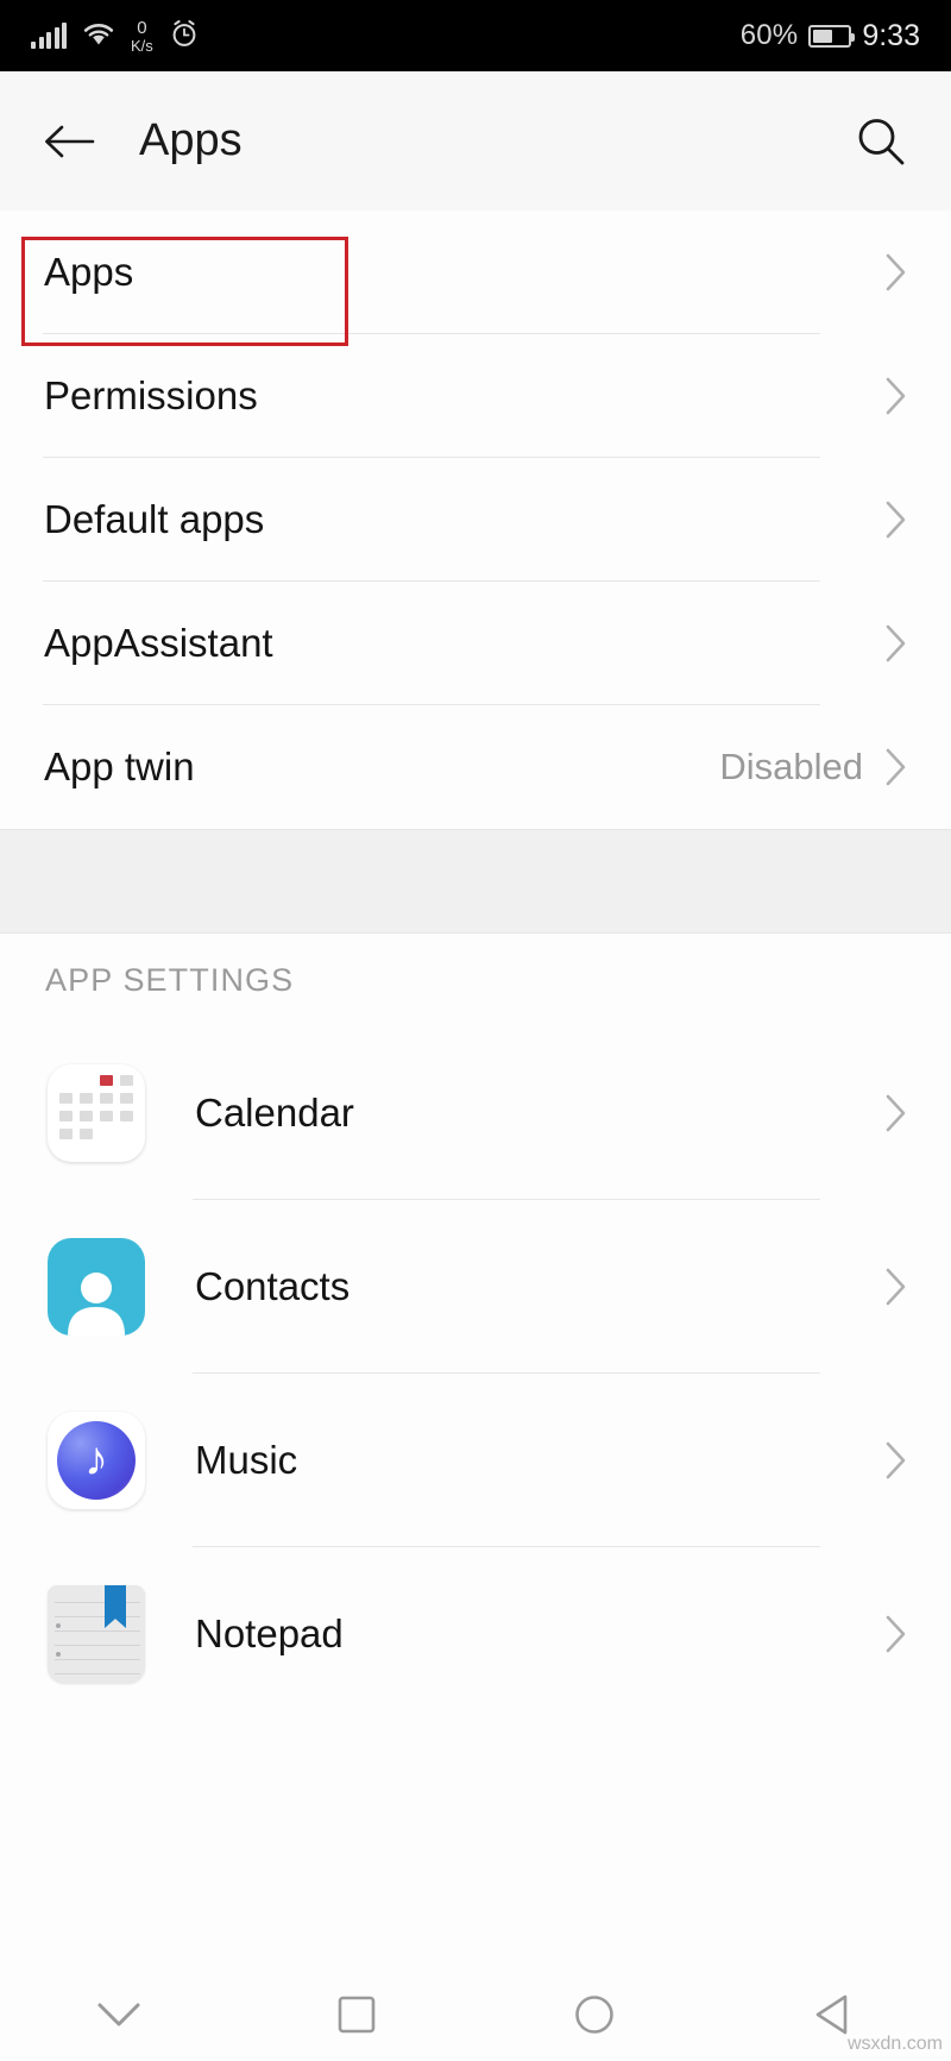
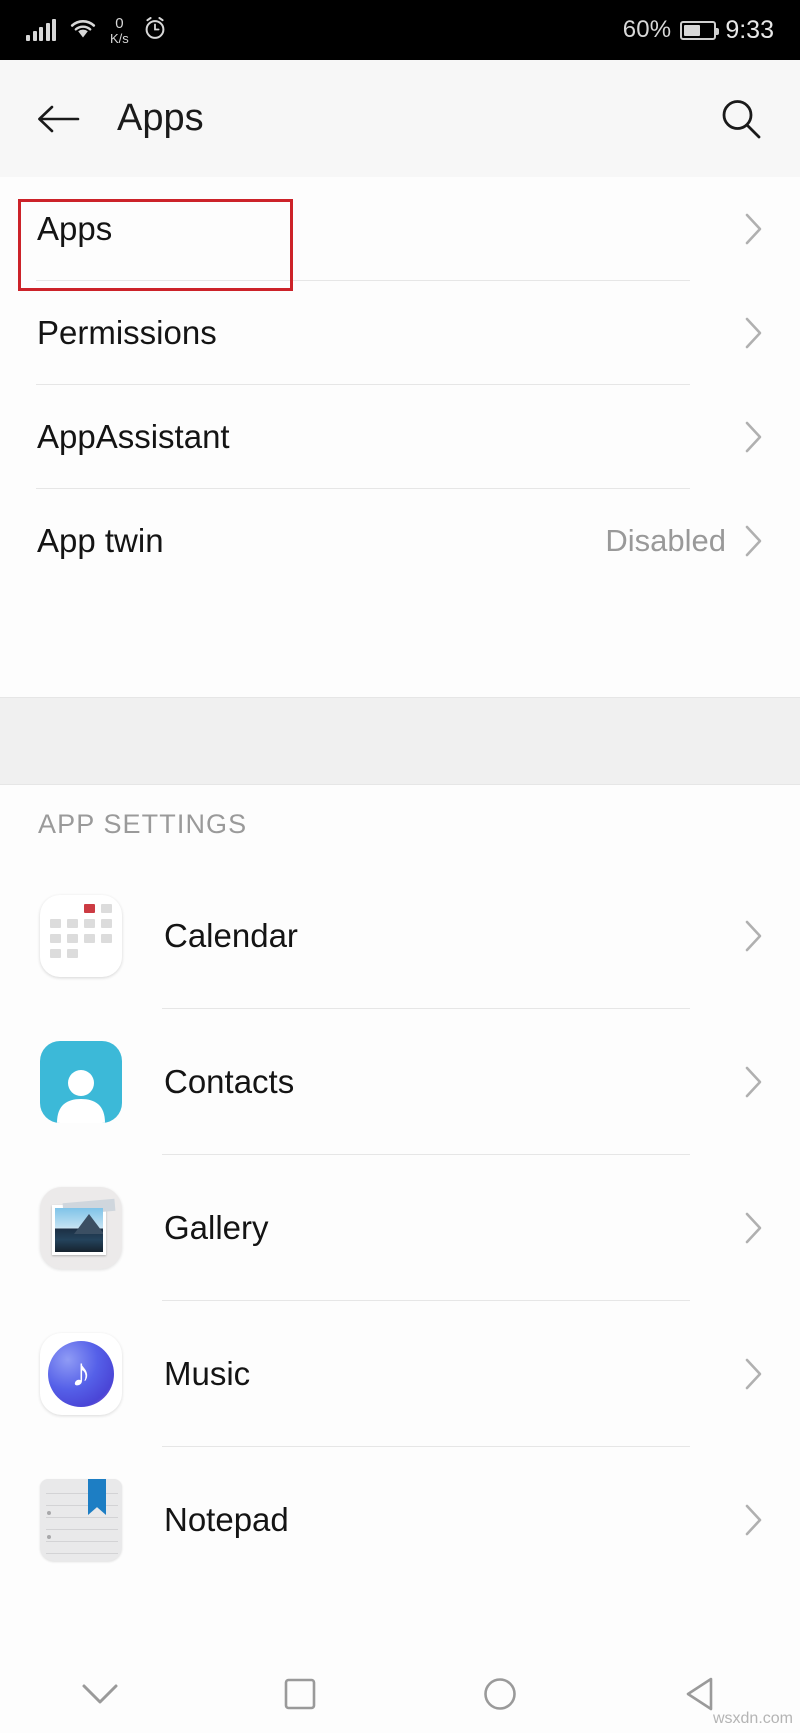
  0
  K/s
  60%
  9:33
  Apps
  Apps
  Permissions
- Default apps
  AppAssistant
  App twin
  Disabled
  APP SETTINGS
  Calendar
  Contacts
+ Gallery
  ♪
  Music
  Notepad
  wsxdn.com
